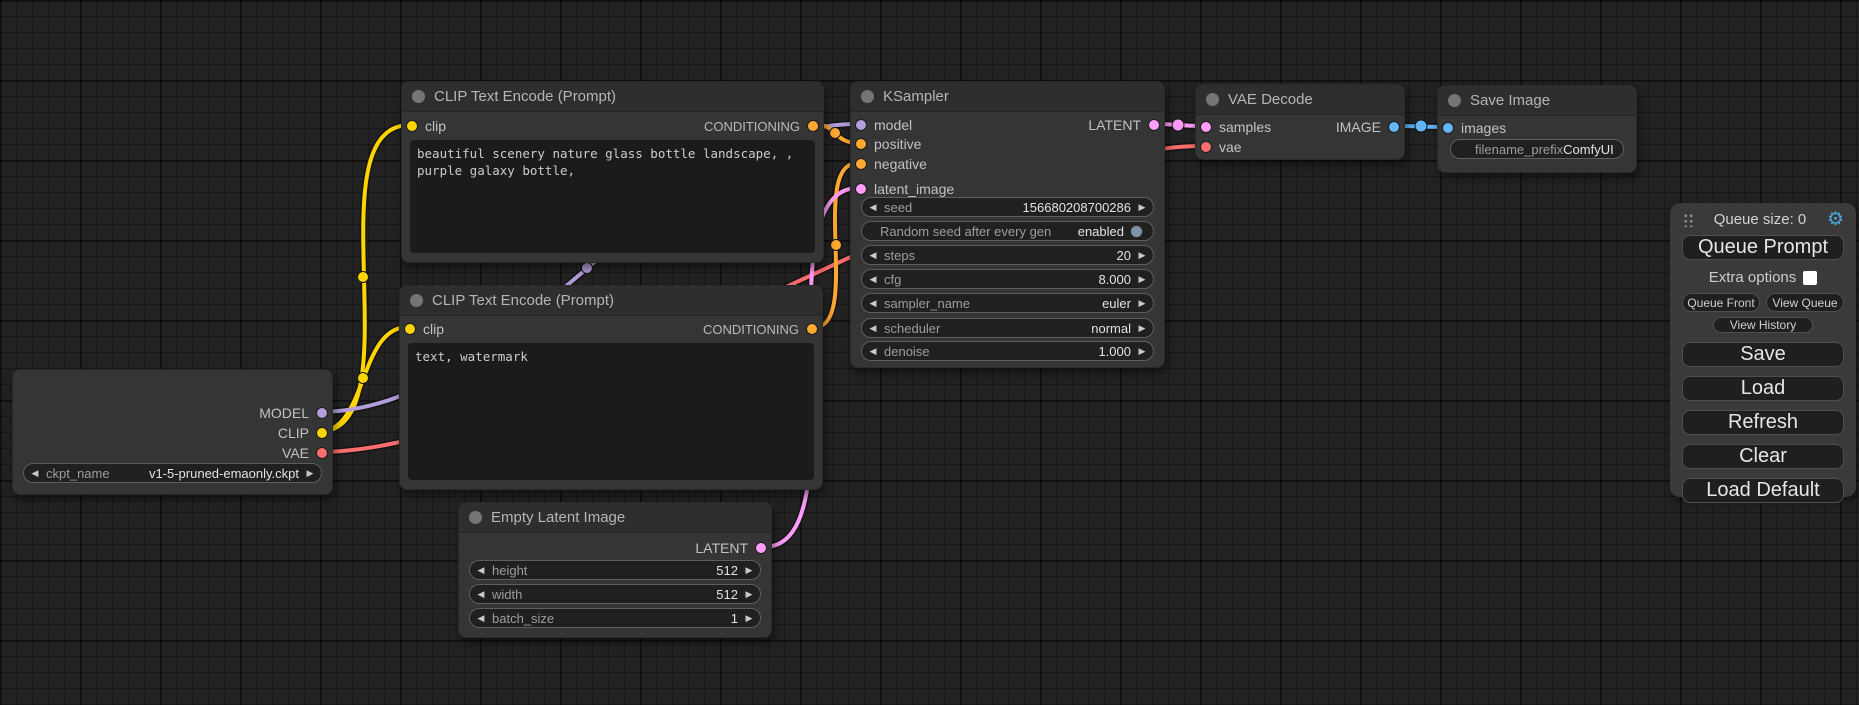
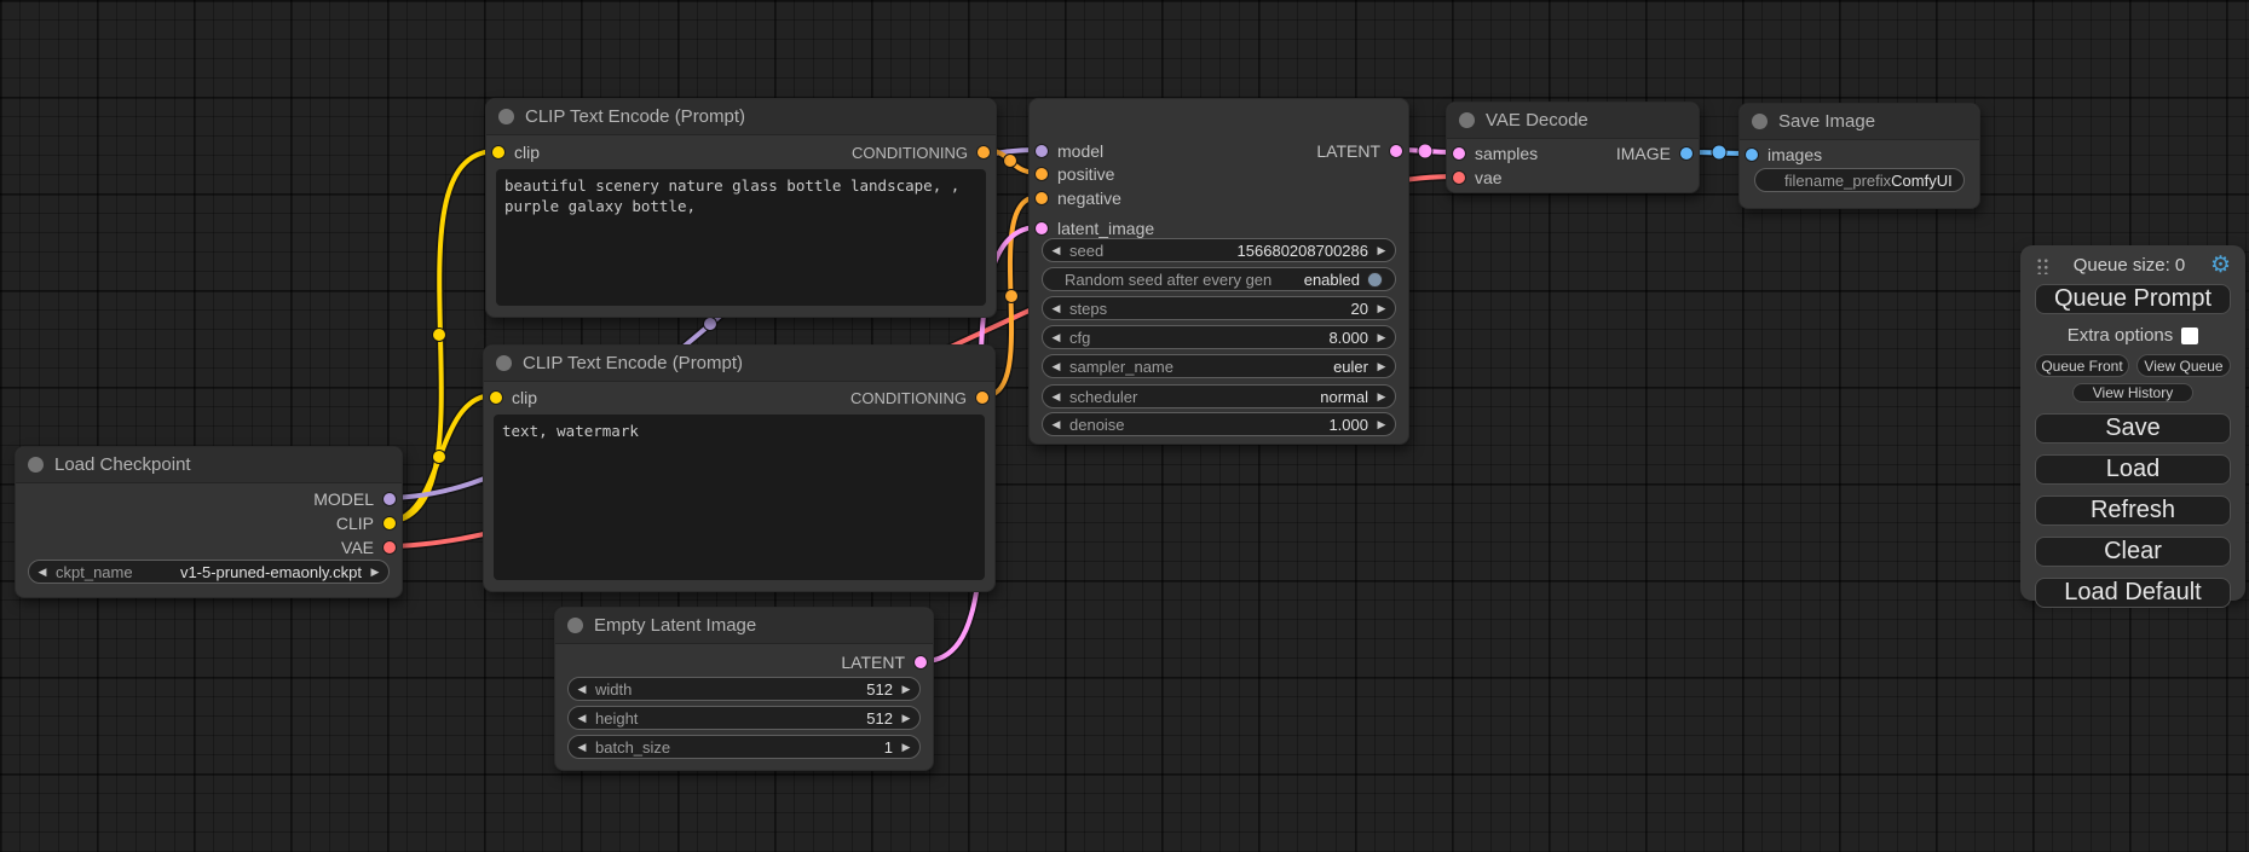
+ Load Checkpoint
  MODEL
  CLIP
  VAE
  ◀
  ckpt_name
  v1-5-pruned-emaonly.ckpt
  ▶
  CLIP Text Encode (Prompt)
  clip
  CONDITIONING
  beautiful scenery nature glass bottle landscape, , purple galaxy bottle,
  CLIP Text Encode (Prompt)
  clip
  CONDITIONING
  text, watermark
- KSampler
  model
  positive
  negative
  latent_image
  LATENT
  ◀
  seed
  156680208700286
  ▶
  Random seed after every gen
  enabled
  ◀
  steps
  20
  ▶
  ◀
  cfg
  8.000
  ▶
  ◀
  sampler_name
  euler
  ▶
  ◀
  scheduler
  normal
  ▶
  ◀
  denoise
  1.000
  ▶
  VAE Decode
  samples
  vae
  IMAGE
  Save Image
  images
  filename_prefix
  ComfyUI
  Empty Latent Image
  LATENT
  ◀
- height
+ width
  512
  ▶
  ◀
- width
+ height
  512
  ▶
  ◀
  batch_size
  1
  ▶
  Queue size: 0
  ⚙
  Queue Prompt
  Extra options
  Queue Front
  View Queue
  View History
  Save
  Load
  Refresh
  Clear
  Load Default
